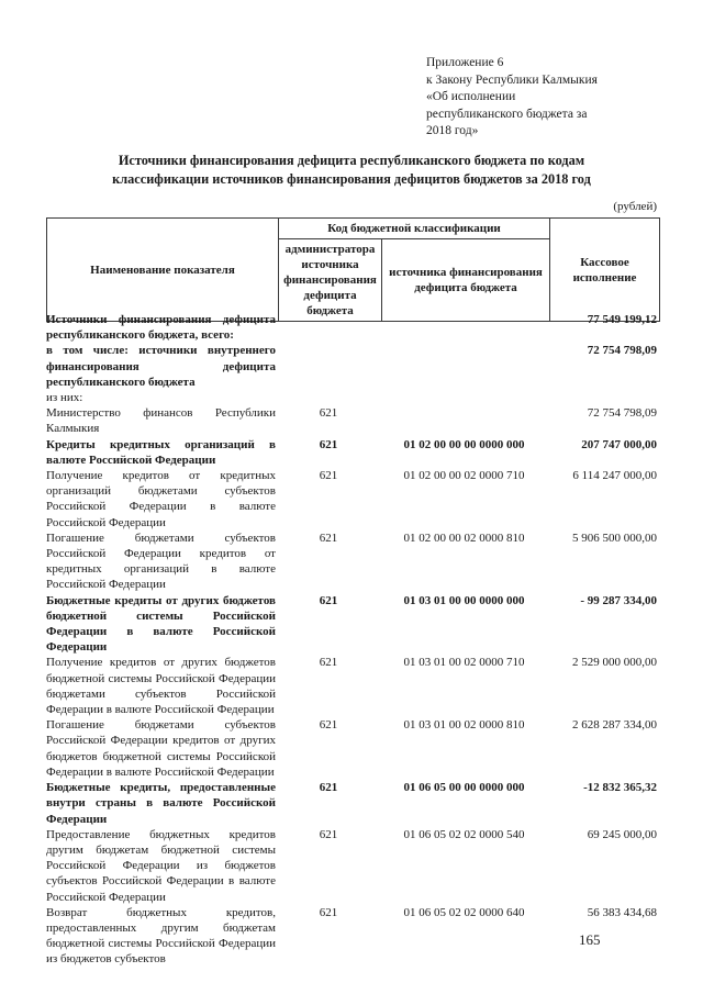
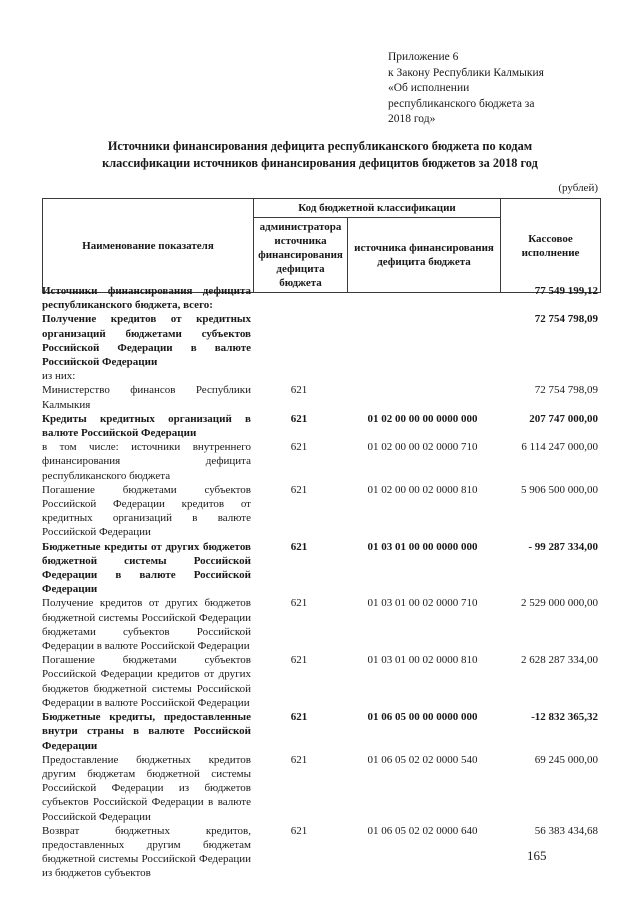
  Приложение 6
  к Закону Республики Калмыкия
  «Об исполнении
  республиканского бюджета за
  2018 год»
  Источники финансирования дефицита республиканского бюджета по кодам
  классификации источников финансирования дефицитов бюджетов за 2018 год
  (рублей)
  Наименование показателя	Код бюджетной классификации	Кассовое исполнение
  администратора источника финансирования дефицита бюджета	источника финансирования дефицита бюджета
  Источники финансирования дефицита республиканского бюджета, всего:			77 549 199,12
- в том числе: источники внутреннего финансирования дефицита республиканского бюджета			72 754 798,09
+ Получение кредитов от кредитных организаций бюджетами субъектов Российской Федерации в валюте Российской Федерации			72 754 798,09
  из них:
  Министерство финансов Республики Калмыкия	621		72 754 798,09
  Кредиты кредитных организаций в валюте Российской Федерации	621	01 02 00 00 00 0000 000	207 747 000,00
- Получение кредитов от кредитных организаций бюджетами субъектов Российской Федерации в валюте Российской Федерации	621	01 02 00 00 02 0000 710	6 114 247 000,00
+ в том числе: источники внутреннего финансирования дефицита республиканского бюджета	621	01 02 00 00 02 0000 710	6 114 247 000,00
  Погашение бюджетами субъектов Российской Федерации кредитов от кредитных организаций в валюте Российской Федерации	621	01 02 00 00 02 0000 810	5 906 500 000,00
  Бюджетные кредиты от других бюджетов бюджетной системы Российской Федерации в валюте Российской Федерации	621	01 03 01 00 00 0000 000	- 99 287 334,00
  Получение кредитов от других бюджетов бюджетной системы Российской Федерации бюджетами субъектов Российской Федерации в валюте Российской Федерации	621	01 03 01 00 02 0000 710	2 529 000 000,00
  Погашение бюджетами субъектов Российской Федерации кредитов от других бюджетов бюджетной системы Российской Федерации в валюте Российской Федерации	621	01 03 01 00 02 0000 810	2 628 287 334,00
  Бюджетные кредиты, предоставленные внутри страны в валюте Российской Федерации	621	01 06 05 00 00 0000 000	-12 832 365,32
  Предоставление бюджетных кредитов другим бюджетам бюджетной системы Российской Федерации из бюджетов субъектов Российской Федерации в валюте Российской Федерации	621	01 06 05 02 02 0000 540	69 245 000,00
  Возврат бюджетных кредитов, предоставленных другим бюджетам бюджетной системы Российской Федерации из бюджетов субъектов	621	01 06 05 02 02 0000 640	56 383 434,68
  165
